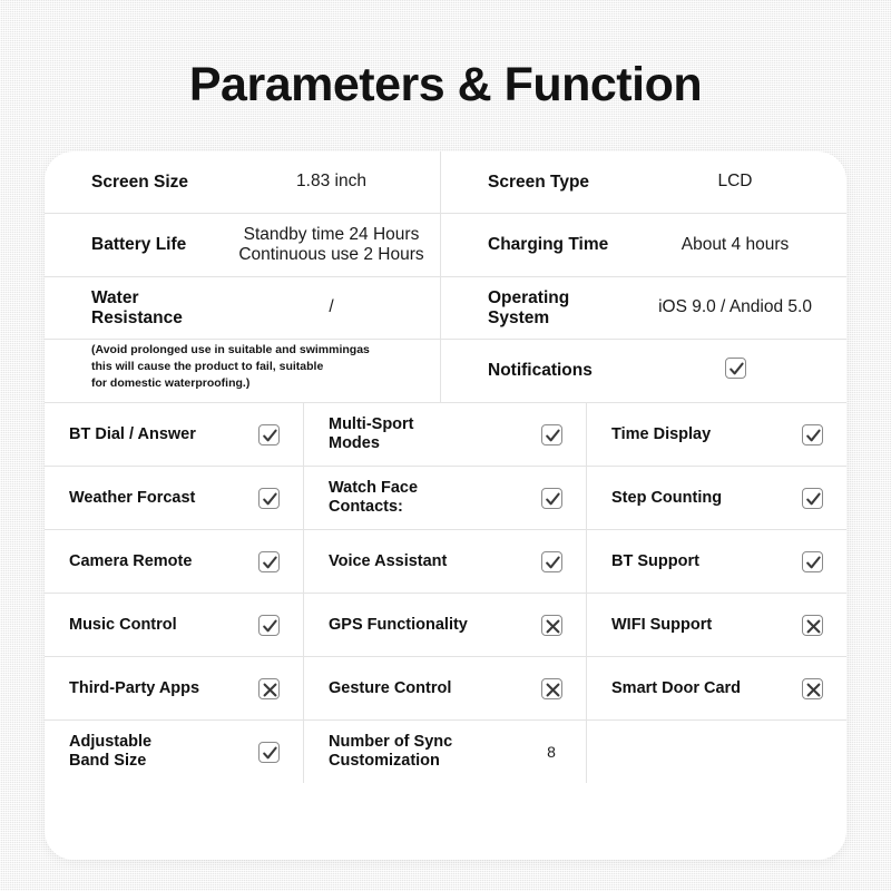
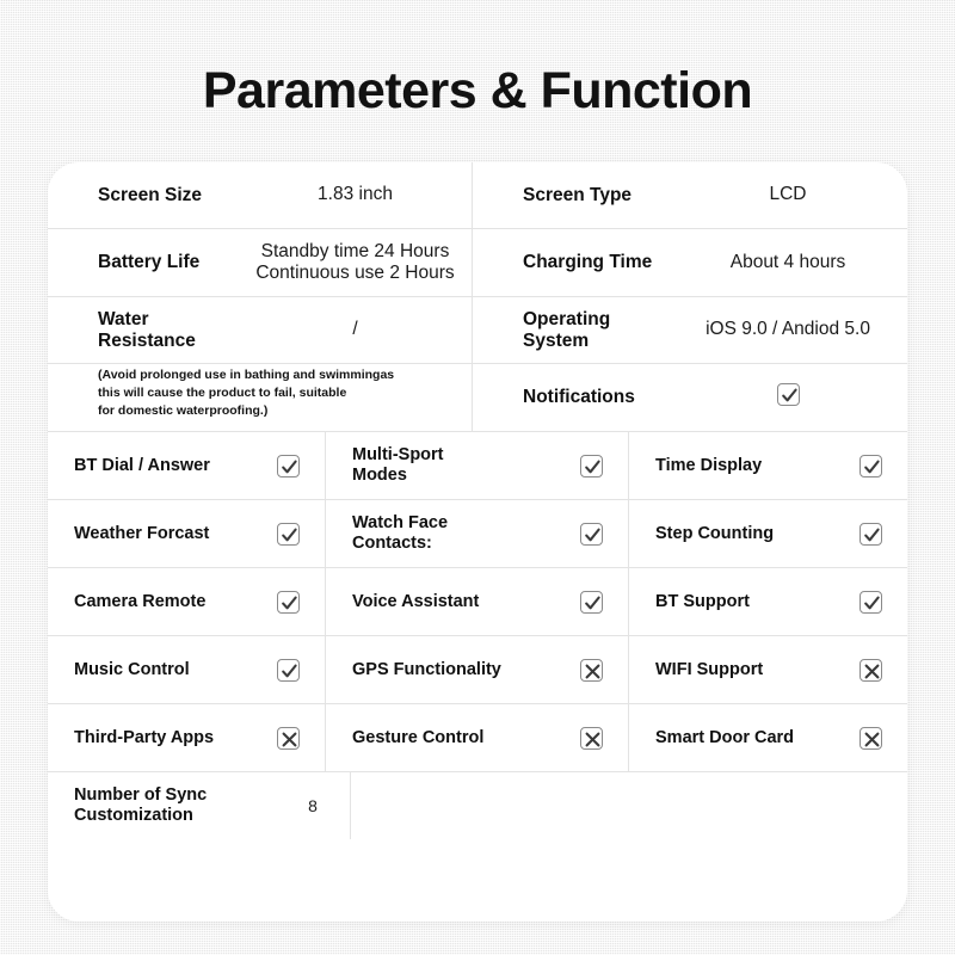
  Parameters & Function
  Screen Size
  1.83 inch
  Battery Life
  Standby time 24 Hours
  Continuous use 2 Hours
  Water
  Resistance
  /
- (Avoid prolonged use in suitable and swimmingas
+ (Avoid prolonged use in bathing and swimmingas
  this will cause the product to fail, suitable
  for domestic waterproofing.)
  Screen Type
  LCD
  Charging Time
  About 4 hours
  Operating
  System
  iOS 9.0 / Andiod 5.0
  Notifications
  BT Dial / Answer
  Multi-Sport
  Modes
  Time Display
  Weather Forcast
  Watch Face
  Contacts:
  Step Counting
  Camera Remote
  Voice Assistant
  BT Support
  Music Control
  GPS Functionality
  WIFI Support
  Third-Party Apps
  Gesture Control
  Smart Door Card
- Adjustable
- Band Size
  Number of Sync
  Customization
  8
